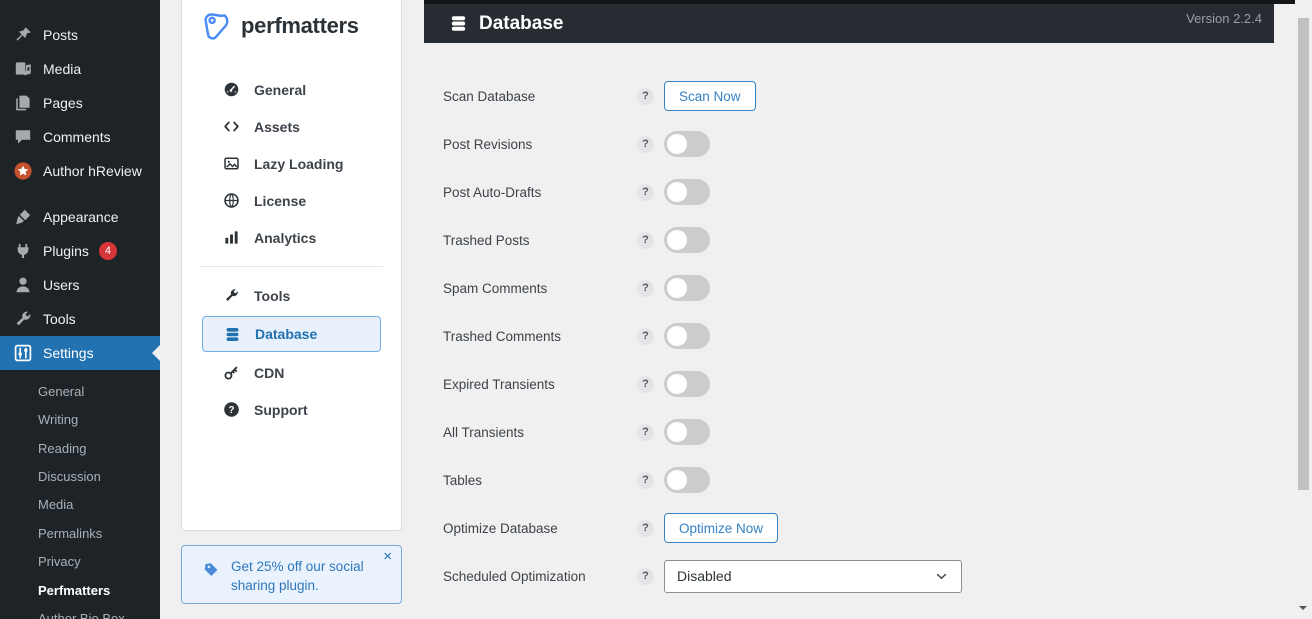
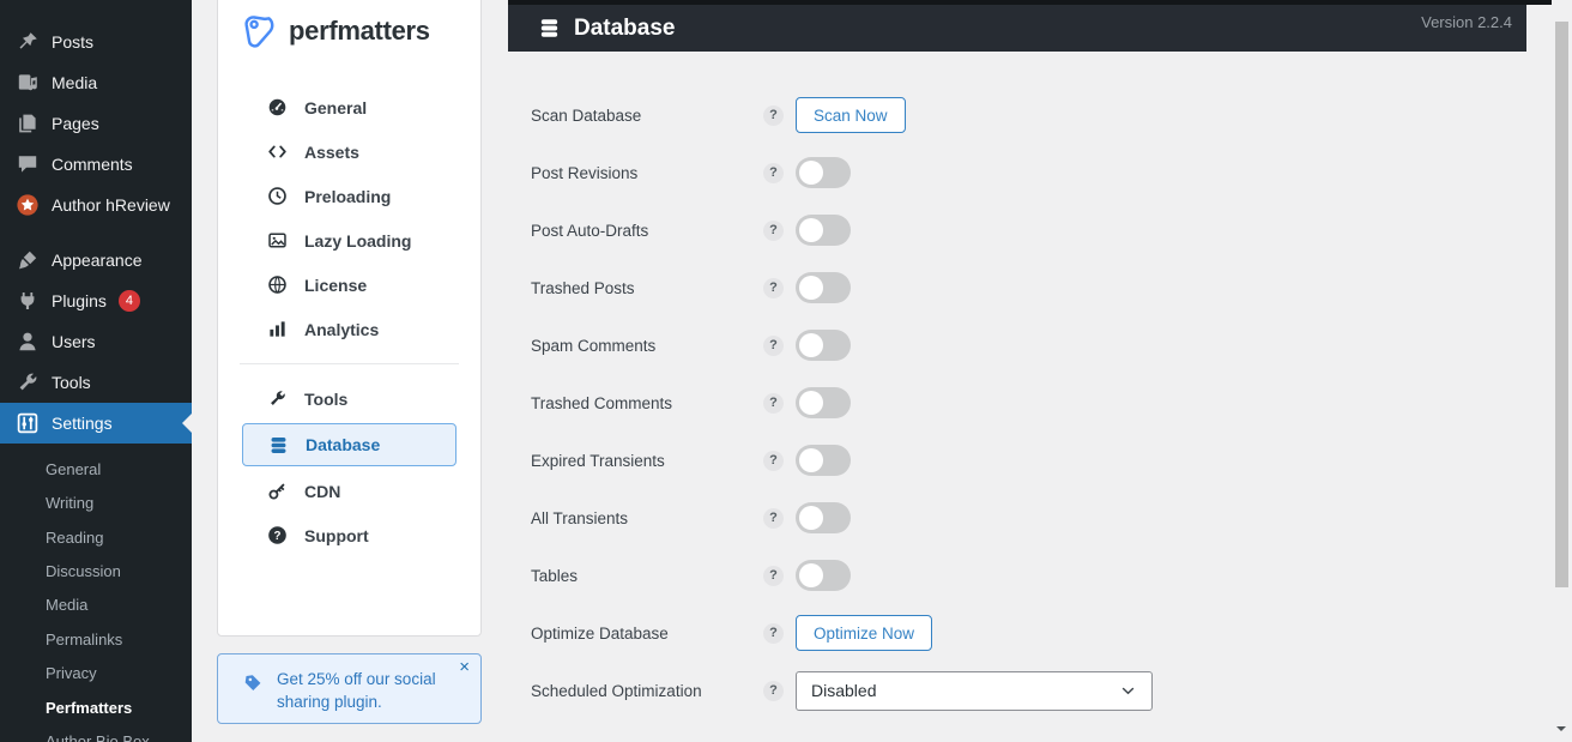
  Posts
  Media
  Pages
  Comments
  Author hReview
  Appearance
  Plugins
  4
  Users
  Tools
  Settings
  General
  Writing
  Reading
  Discussion
  Media
  Permalinks
  Privacy
  Perfmatters
  Author Bio Box
  perfmatters
  General
  Assets
+ Preloading
  Lazy Loading
  License
  Analytics
  Tools
  Database
  CDN
  ?
  Support
  Get 25% off our social sharing plugin.
  ×
  Database
  Version 2.2.4
  Scan Database
  ?
  Scan Now
  Post Revisions
  ?
  Post Auto-Drafts
  ?
  Trashed Posts
  ?
  Spam Comments
  ?
  Trashed Comments
  ?
  Expired Transients
  ?
  All Transients
  ?
  Tables
  ?
  Optimize Database
  ?
  Optimize Now
  Scheduled Optimization
  ?
  Disabled
